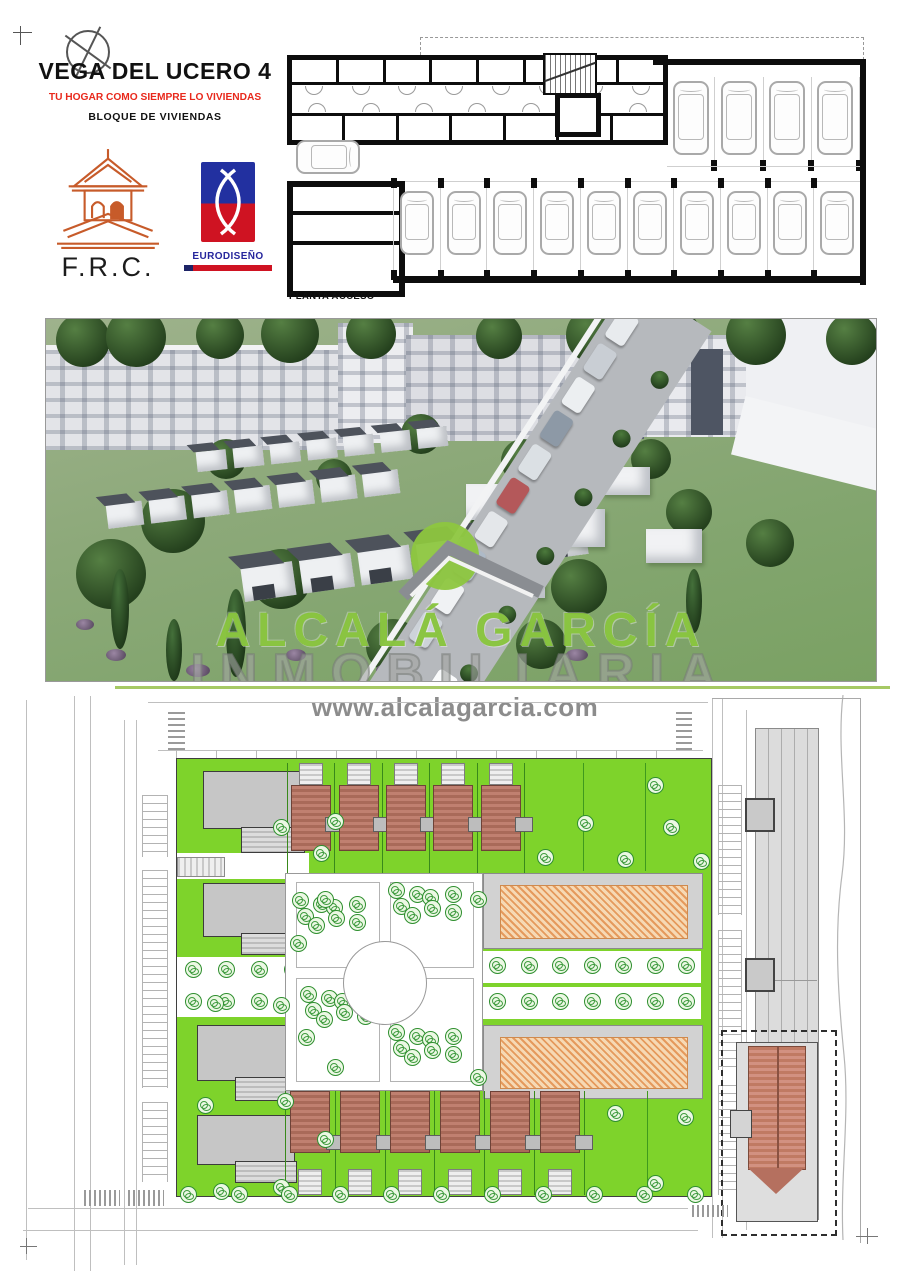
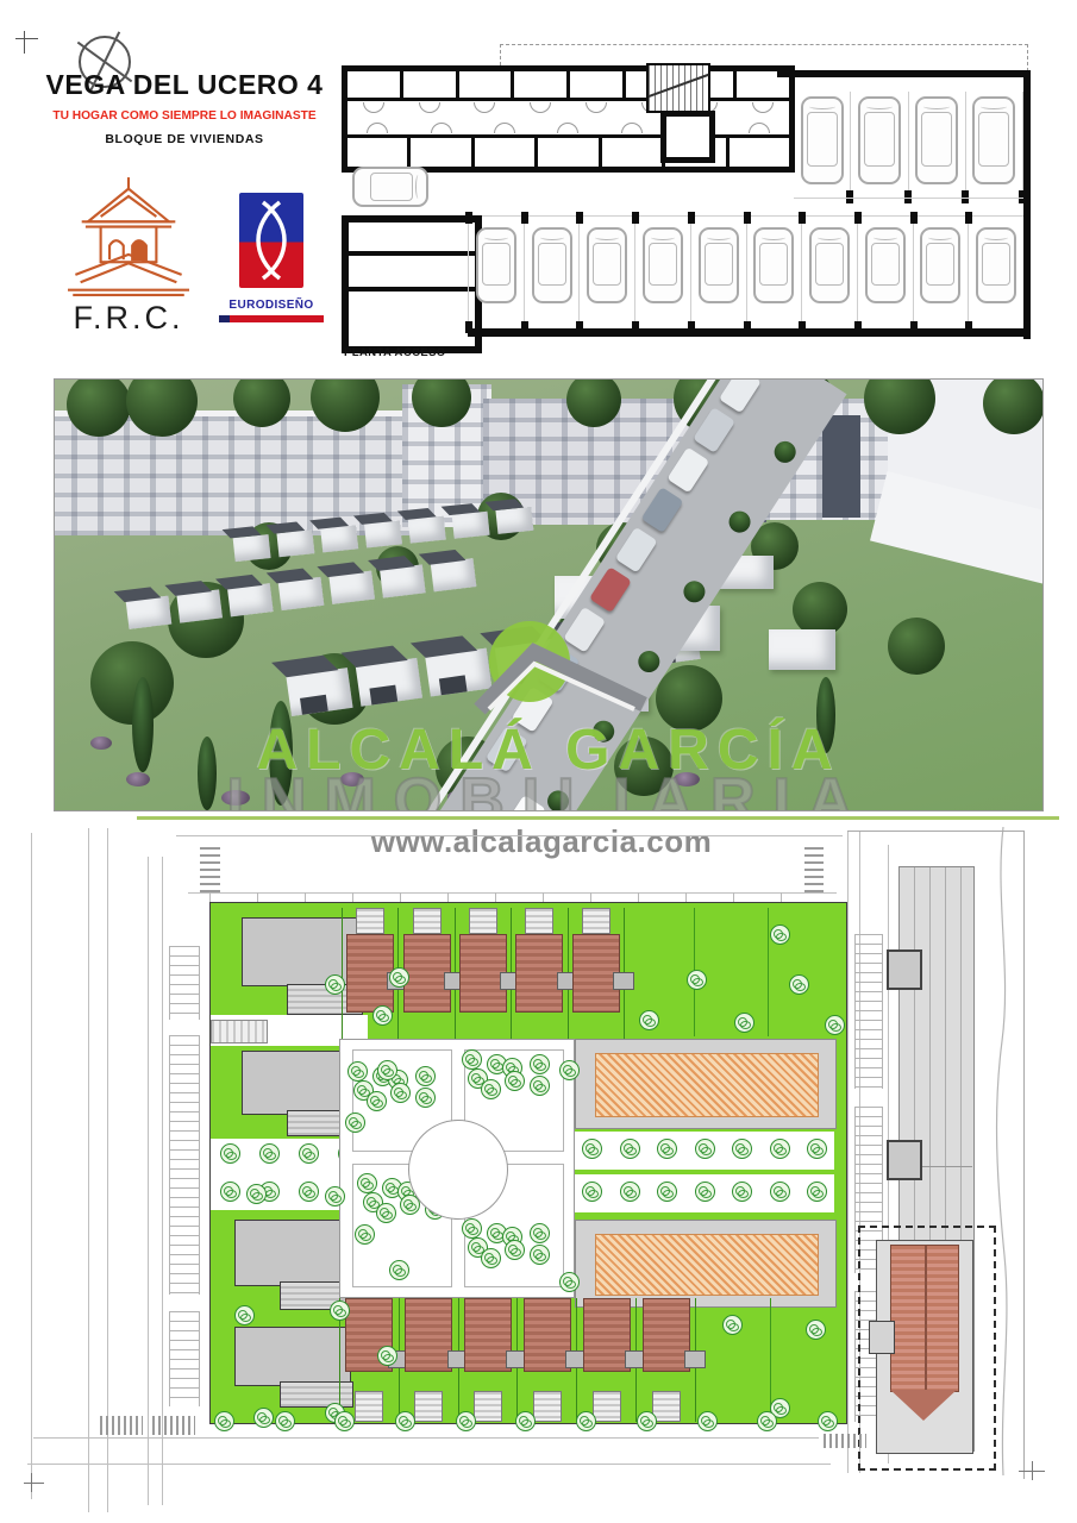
  VEGA DEL UCERO 4
- TU HOGAR COMO SIEMPRE LO VIVIENDAS
+ TU HOGAR COMO SIEMPRE LO IMAGINASTE
  BLOQUE DE VIVIENDAS
  F.R.C.
  EURODISEÑO
  PLANTA ACCESO
  ALCALÁ GARCÍA
  INMOBILIARIA
  www.alcalagarcia.com
